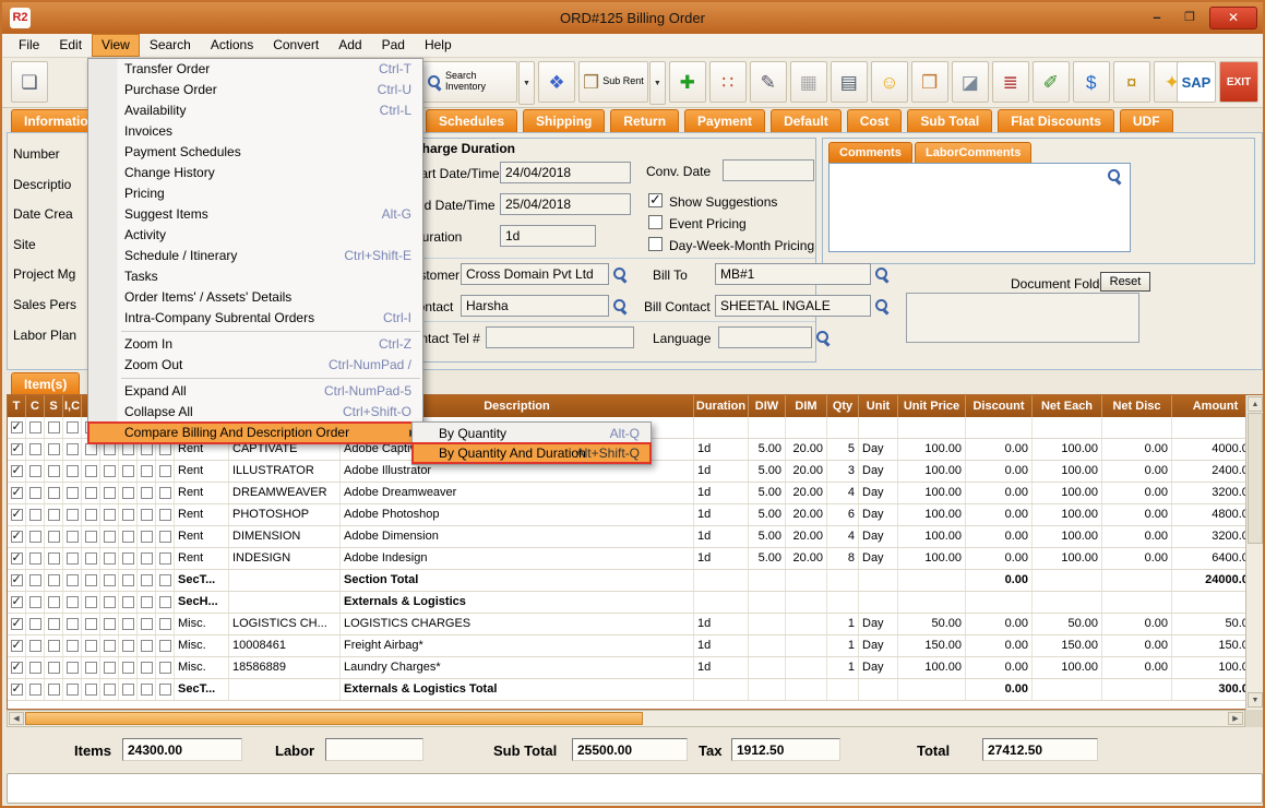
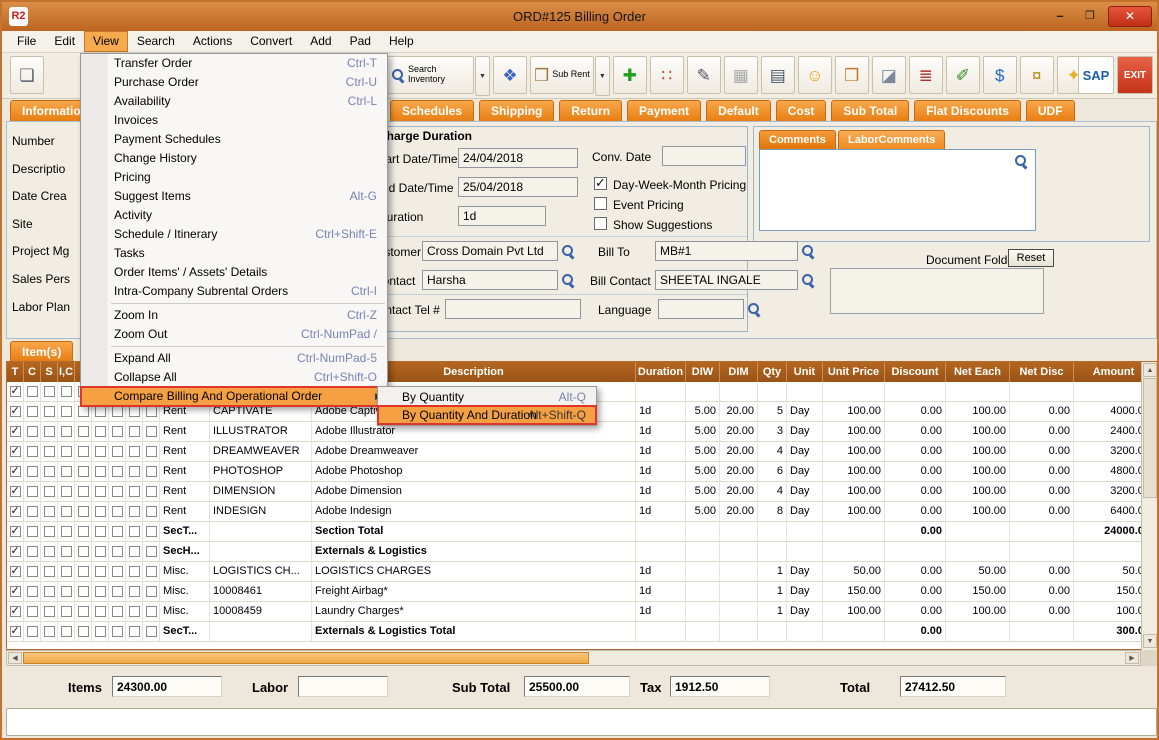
  R2
  ORD#125 Billing Order
  –
  ❐
  ✕
  File Edit View Search Actions Convert Add Pad Help
  ❏
  Search Inventory
  ❖
  ❒
  Sub Rent
  ✚
  ∷
  ✎
  ▦
  ▤
  ☺
  ❒
  ◪
  ≣
  ✐
  $
  ¤
  ✦
  SAP
  EXIT
  Informatio
  Schedules Shipping Return Payment Default Cost Sub Total Flat Discounts UDF
  harge Duration
  art Date/Time
  24/04/2018
  d Date/Time
  25/04/2018
  uration
  1d
  Conv. Date
  Cross Domain Pvt Ltd
  Bill To
  MB#1
  ntact
  Harsha
  Bill Contact
  SHEETAL INGALE
  ntact Tel #
  Language
  Comments
  LaborComments
  Document Fold
  Reset
  Item(s)
  T
  C
  S
  I,C
  Description
  Duration
  DIW
  DIM
  Qty
  Unit
  Unit Price
  Discount
  Net Each
  Net Disc
  Amount
  Rent
  CAPTIVATE
  Adobe Capti
  1d
  5.00
  20.00
  5
  Day
  100.00
  0.00
  100.00
  0.00
  4000.
  Rent
  ILLUSTRATOR
  Adobe Illustrator
  1d
  5.00
  20.00
  3
  Day
  100.00
  0.00
  100.00
  0.00
  2400.
  Rent
  DREAMWEAVER
  Adobe Dreamweaver
  1d
  5.00
  20.00
  4
  Day
  100.00
  0.00
  100.00
  0.00
  3200.
  Rent
  PHOTOSHOP
  Adobe Photoshop
  1d
  5.00
  20.00
  6
  Day
  100.00
  0.00
  100.00
  0.00
  4800.
  Rent
  DIMENSION
  Adobe Dimension
  1d
  5.00
  20.00
  4
  Day
  100.00
  0.00
  100.00
  0.00
  3200.
  Rent
  INDESIGN
  Adobe Indesign
  1d
  5.00
  20.00
  8
  Day
  100.00
  0.00
  100.00
  0.00
  6400.
  SecT...
  Section Total
  0.00
  24000.
  SecH...
  Externals & Logistics
  Misc.
  LOGISTICS CH...
  LOGISTICS CHARGES
  1d
  1
  Day
  50.00
  0.00
  50.00
  0.00
  Misc.
  10008461
  Freight Airbag*
  1d
  1
  Day
  150.00
  0.00
  150.00
  0.00
  Misc.
- 18586889
+ 10008459
  Laundry Charges*
  1d
  1
  Day
  100.00
  0.00
  100.00
  0.00
  SecT...
  Externals & Logistics Total
  0.00
  Items
  24300.00
  Labor
  Sub Total
  25500.00
  Tax
  1912.50
  Total
  27412.50
  Transfer Order
  Ctrl-T
  Purchase Order
  Ctrl-U
  Availability
  Ctrl-L
  Invoices
  Payment Schedules
  Change History
  Pricing
  Suggest Items
  Alt-G
  Activity
  Schedule / Itinerary
  Ctrl+Shift-E
  Tasks
  Order Items' / Assets' Details
  Intra-Company Subrental Orders
  Ctrl-I
  Zoom In
  Ctrl-Z
  Zoom Out
  Ctrl-NumPad /
  Expand All
  Ctrl-NumPad-5
  Collapse All
  Ctrl+Shift-O
- Compare Billing And Description Order
+ Compare Billing And Operational Order
  By Quantity
  Alt-Q
  By Quantity And Duration
  Alt+Shift-Q
  Number
  Descriptio
  Date Crea
  Site
  Project Mg
  Sales Pers
  Labor Plan
- Show Suggestions
+ Day-Week-Month Pricing
  Event Pricing
- Day-Week-Month Pricing
+ Show Suggestions
